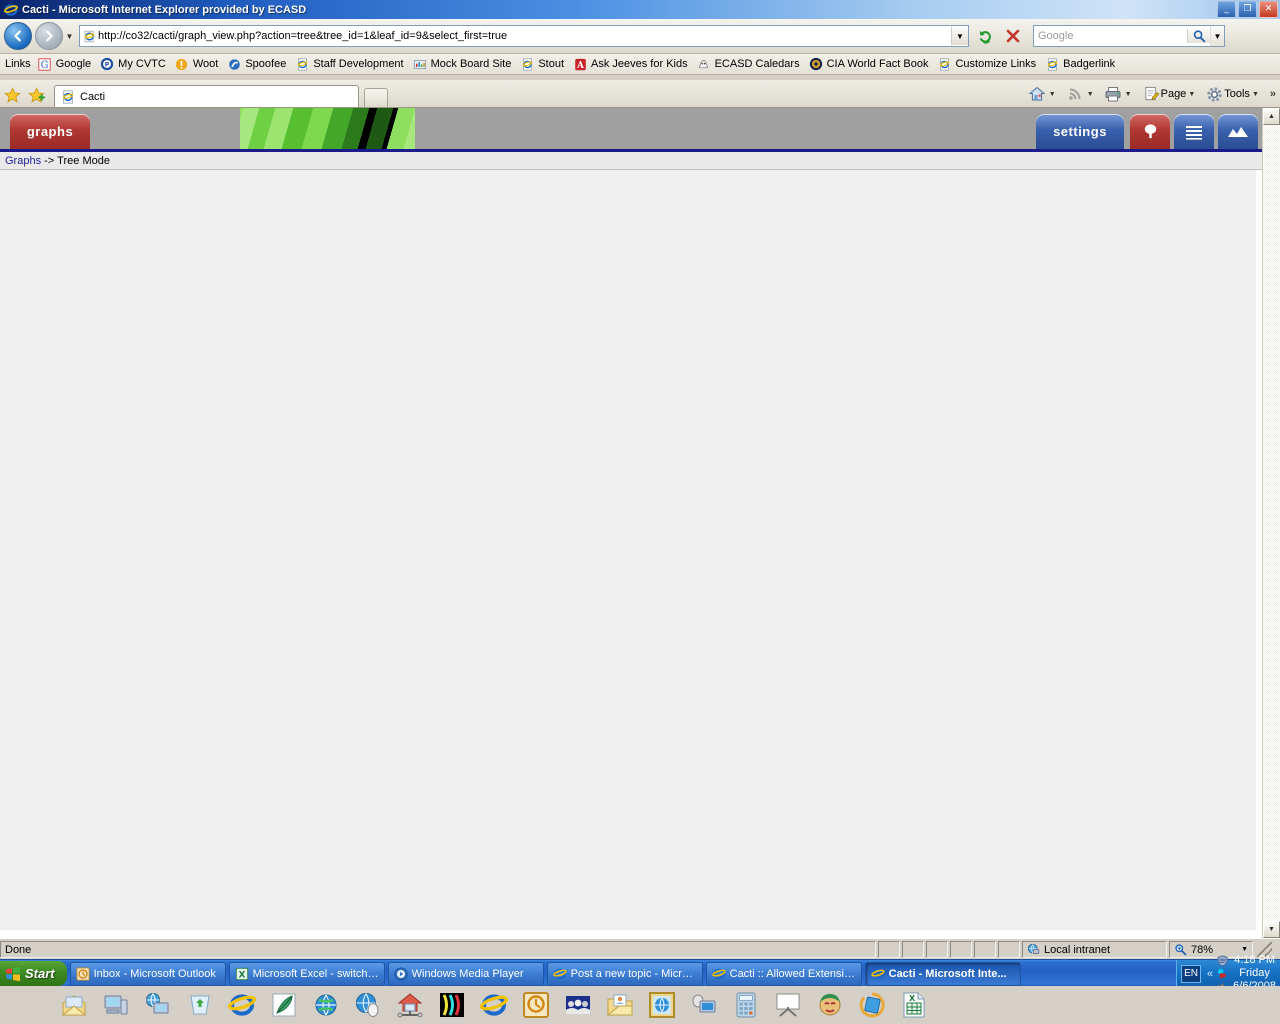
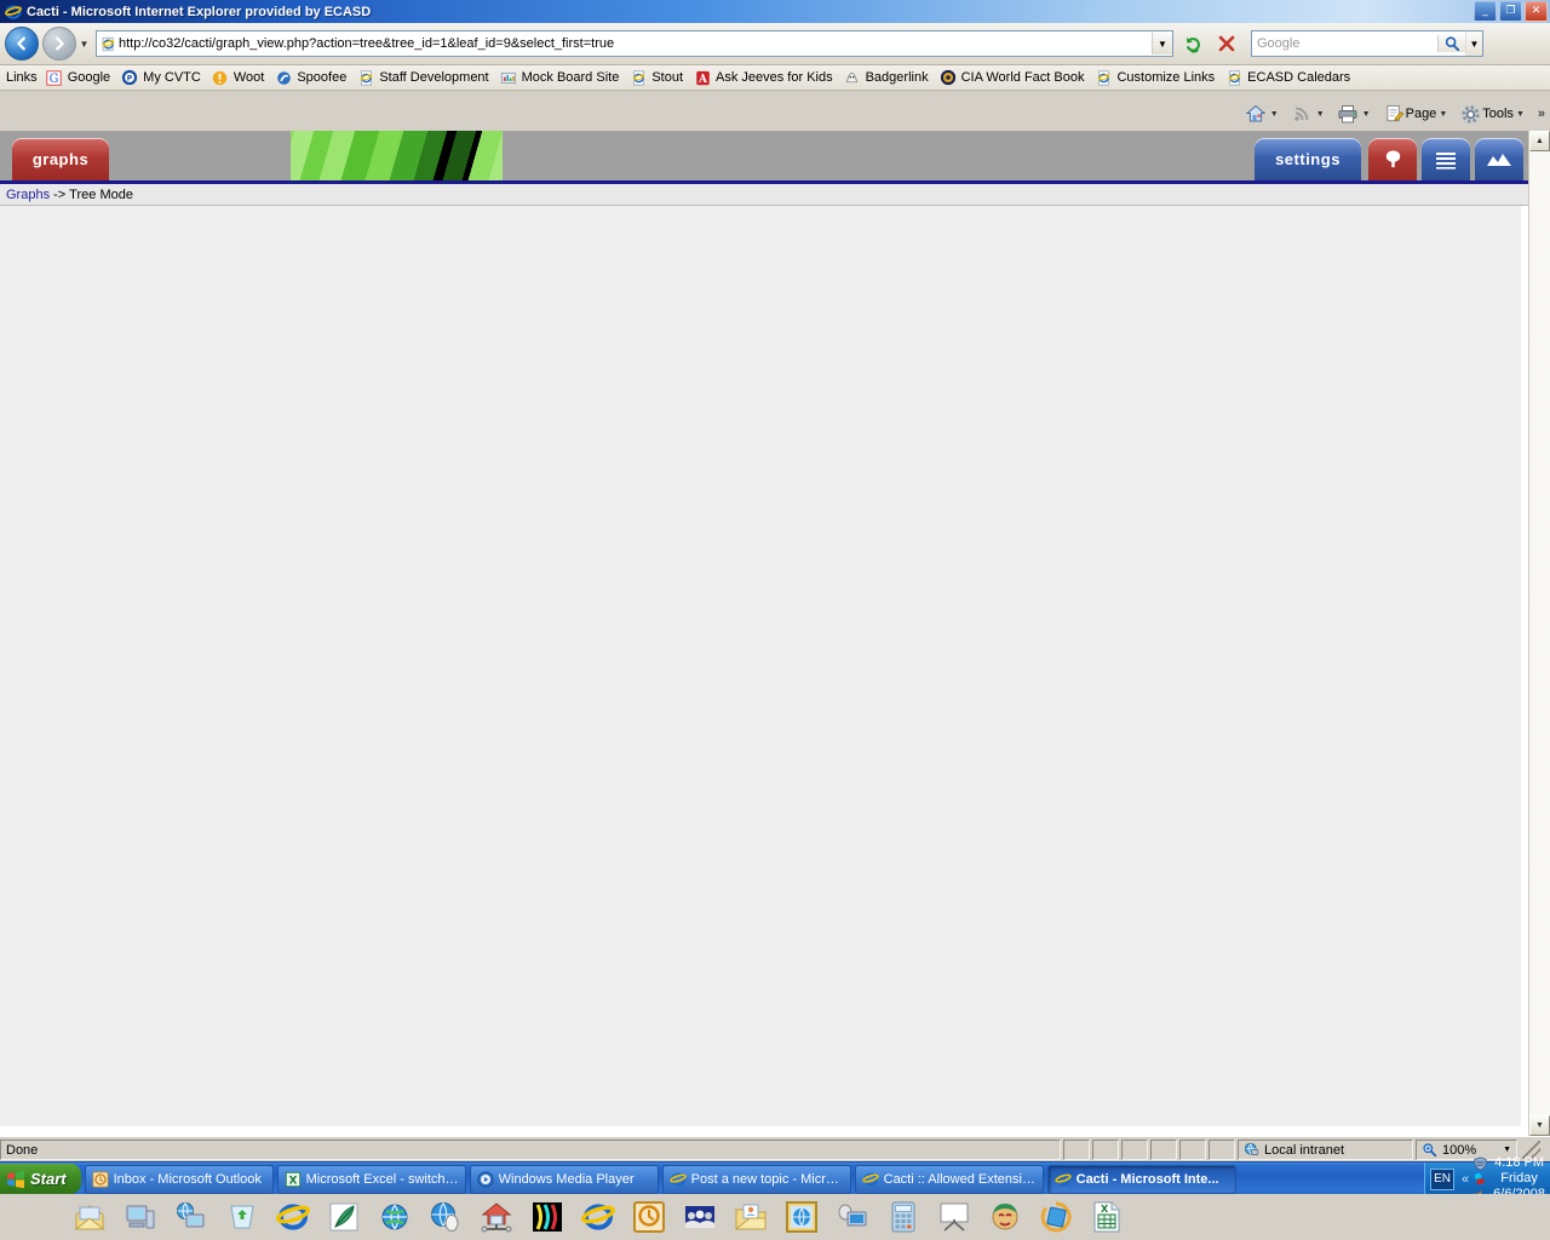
  Cacti - Microsoft Internet Explorer provided by ECASD
  _
  ❐
  ✕
  ▼
  http://co32/cacti/graph_view.php?action=tree&tree_id=1&leaf_id=9&select_first=true
  ▼
  Google
  ▼
  Links
  G
  Google
  My CVTC
  Woot
  Spoofee
  Staff Development
  Mock Board Site
  Stout
  A
  Ask Jeeves for Kids
- ECASD Caledars
+ Badgerlink
  CIA World Fact Book
  Customize Links
- Badgerlink
+ ECASD Caledars
- Cacti
  Page
  Tools
  »
  graphs
  settings
  Graphs
  ->
  Tree Mode
  Done
  Local intranet
- 78%
+ 100%
  Start
  Inbox - Microsoft Outlook
  X
  Microsoft Excel - switche..
  Windows Media Player
  Post a new topic - Micros.
  Cacti :: Allowed Extensio..
  Cacti - Microsoft Inte...
  EN
  «
  4:18 PM
  Friday
  X
